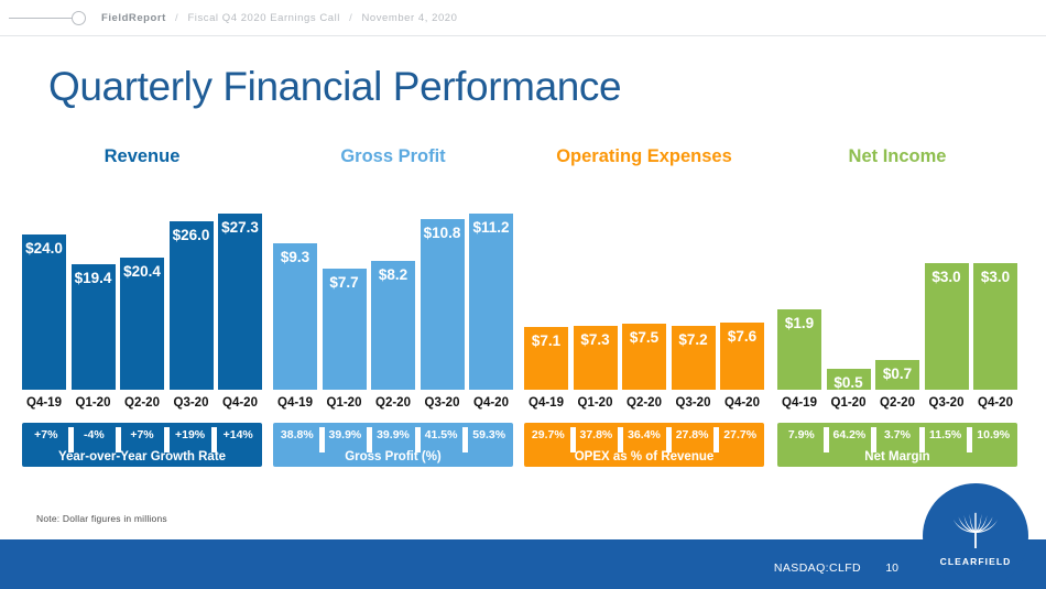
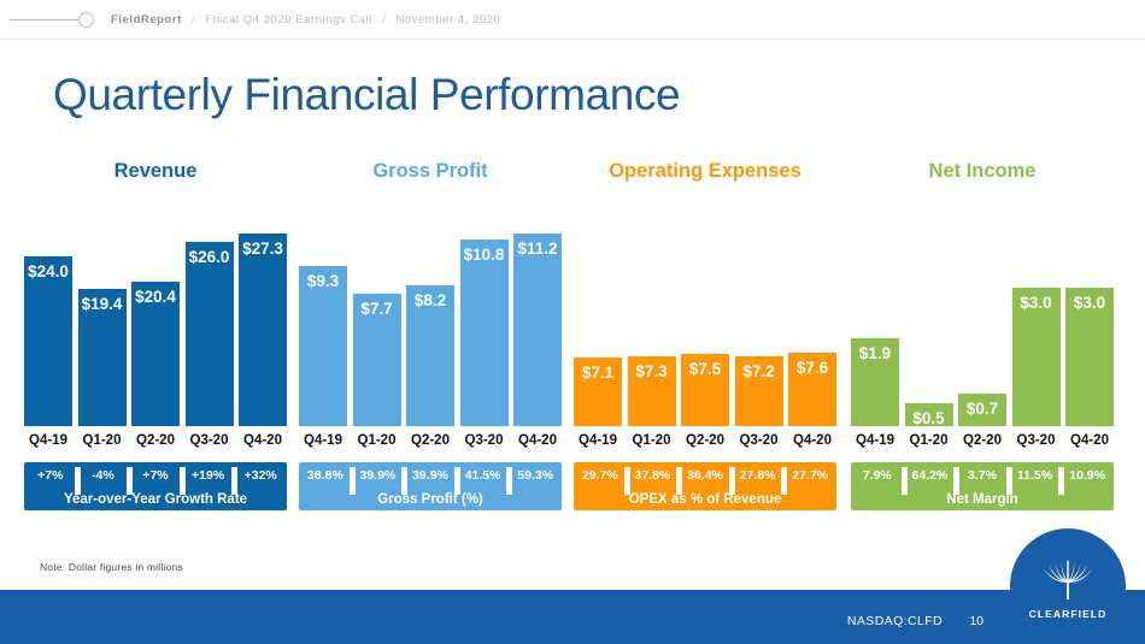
  FieldReport / Fiscal Q4 2020 Earnings Call / November 4, 2020
  Quarterly Financial Performance
  Revenue
  $24.0
  $19.4
  $20.4
  $26.0
  $27.3
  Q4-19
  Q1-20
  Q2-20
  Q3-20
  Q4-20
  +7%
  -4%
  +7%
  +19%
- +14%
+ +32%
  Year-over-Year Growth Rate
  Gross Profit
  $9.3
  $7.7
  $8.2
  $10.8
  $11.2
  Q4-19
  Q1-20
  Q2-20
  Q3-20
  Q4-20
  38.8%
  39.9%
  39.9%
  41.5%
  59.3%
  Gross Profit (%)
  Operating Expenses
  $7.1
  $7.3
  $7.5
  $7.2
  $7.6
  Q4-19
  Q1-20
  Q2-20
  Q3-20
  Q4-20
  29.7%
  37.8%
  36.4%
  27.8%
  27.7%
  OPEX as % of Revenue
  Net Income
  $1.9
  $0.5
  $0.7
  $3.0
  $3.0
  Q4-19
  Q1-20
  Q2-20
  Q3-20
  Q4-20
  7.9%
  64.2%
  3.7%
  11.5%
  10.9%
  Net Margin
  Note: Dollar figures in millions
  NASDAQ:CLFD
  10
  CLEARFIELD
